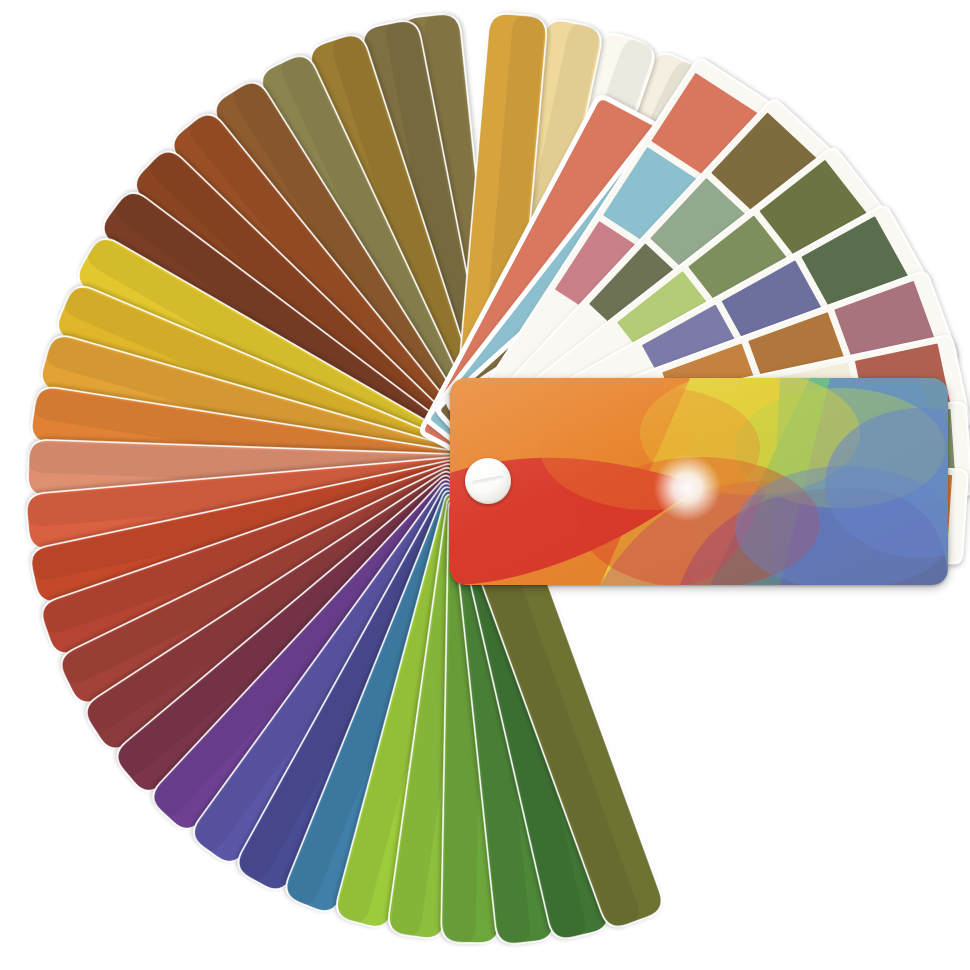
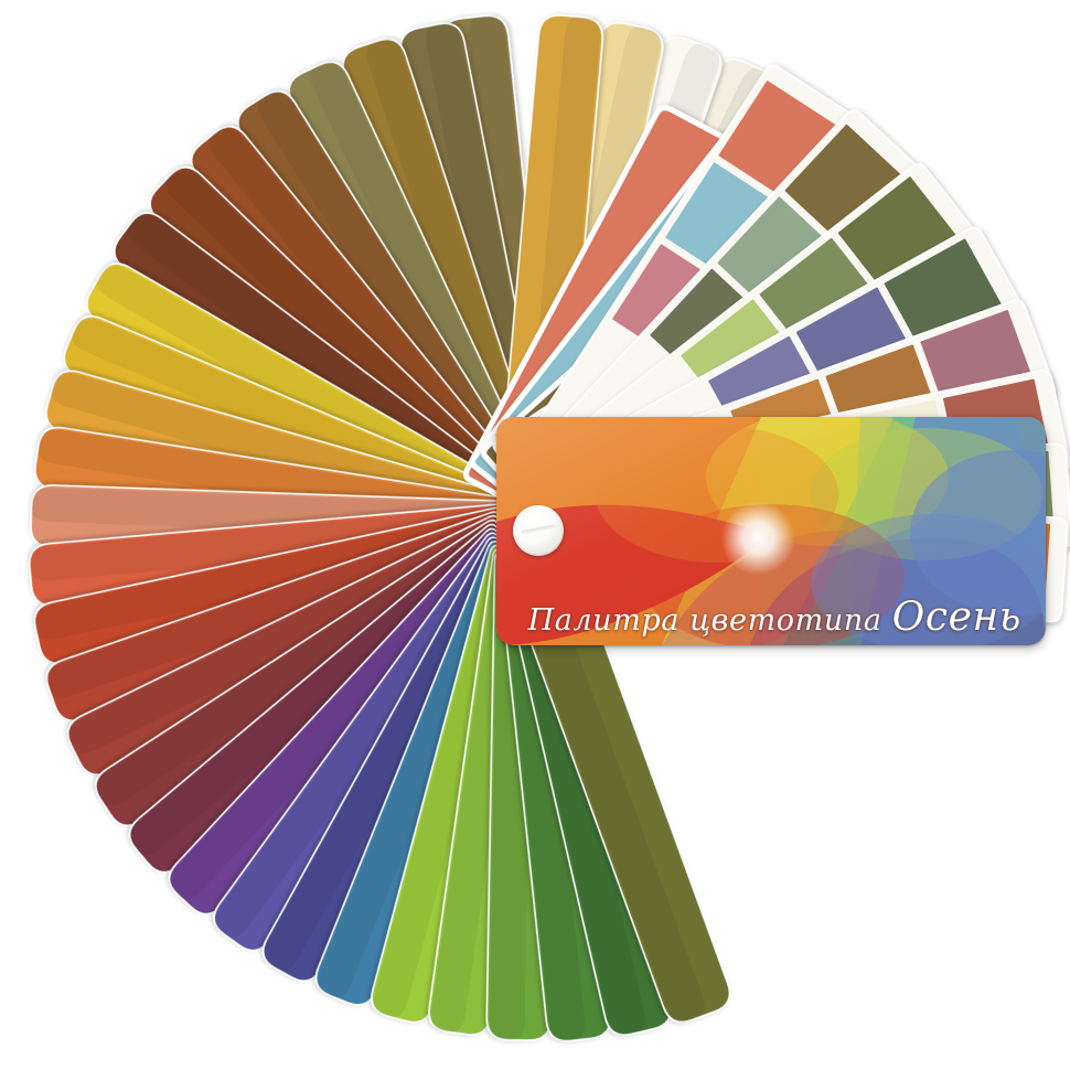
+ Палитра цветотипа Осень
